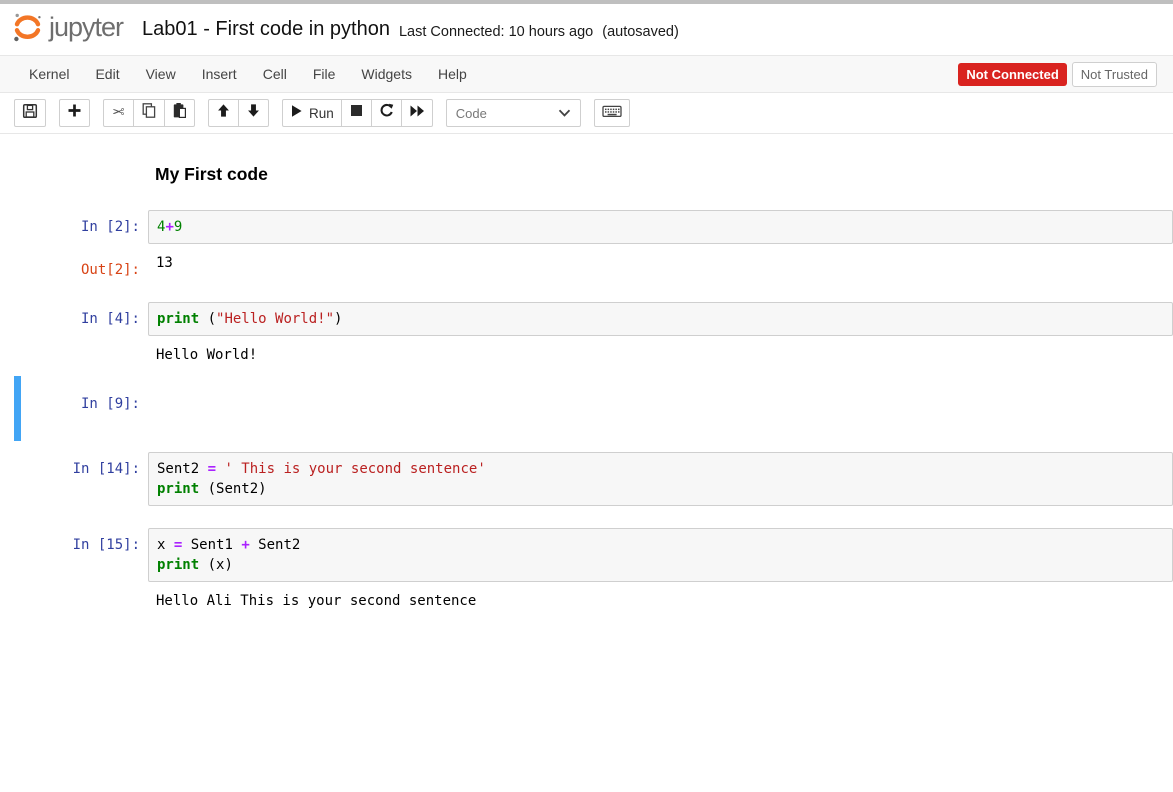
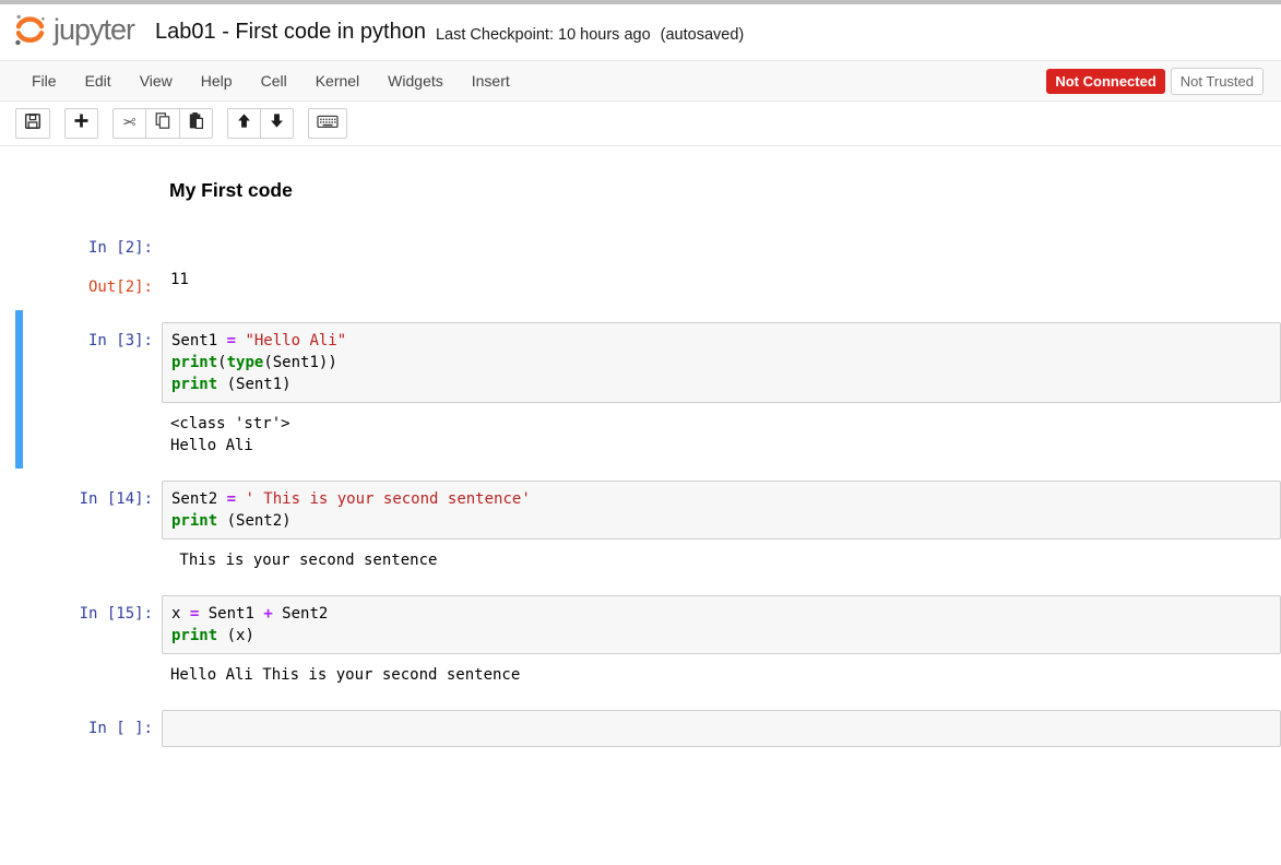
  jupyter
  Lab01 - First code in python
- Last Connected: 10 hours ago
+ Last Checkpoint: 10 hours ago
  (autosaved)
- Kernel
+ File
  Edit
  View
- Insert
+ Help
  Cell
- File
+ Kernel
  Widgets
- Help
+ Insert
  Not Connected
  Not Trusted
- Run
- Code
  My First code
  In [2]:
- 4+9
  Out[2]:
- 13
+ 11
- In [4]:
- print ("Hello World!")
- Hello World!
- In [9]:
+ In [3]:
+ Sent1 = "Hello Ali" print(type(Sent1)) print (Sent1)
+ <class 'str'>
+ Hello Ali
  In [14]:
  Sent2 = ' This is your second sentence' print (Sent2)
+ This is your second sentence
  In [15]:
  x = Sent1 + Sent2 print (x)
  Hello Ali This is your second sentence
+ In [ ]:
